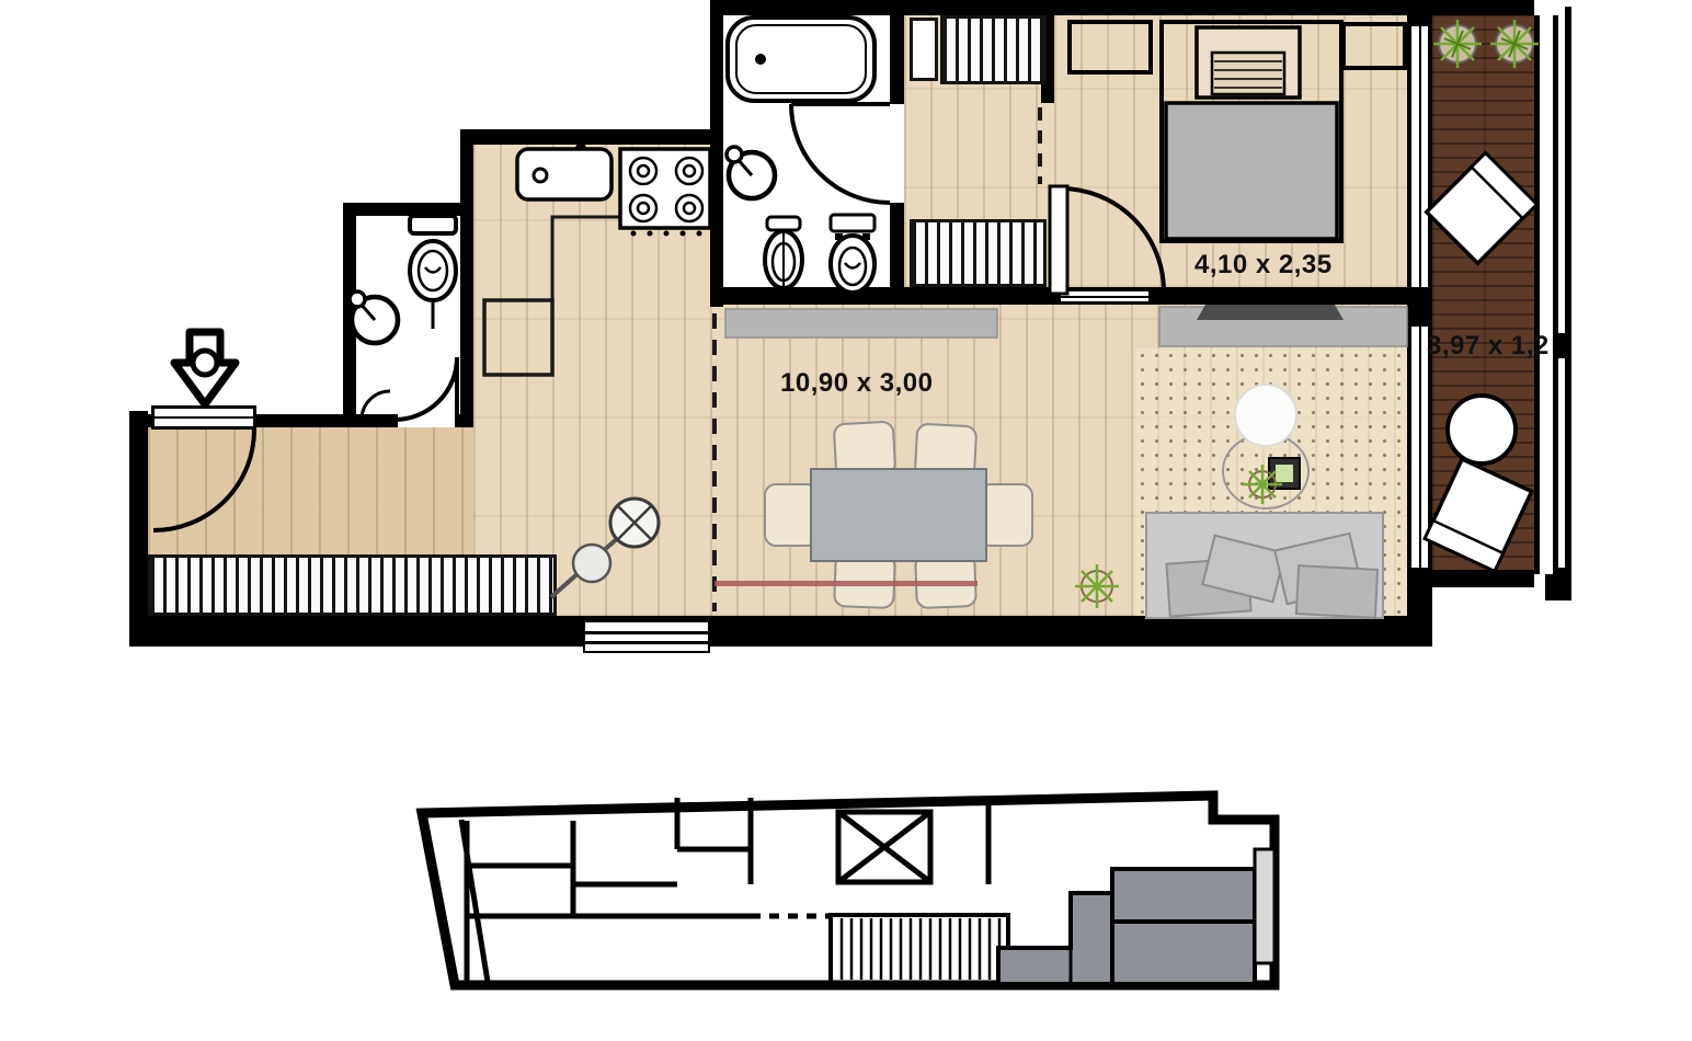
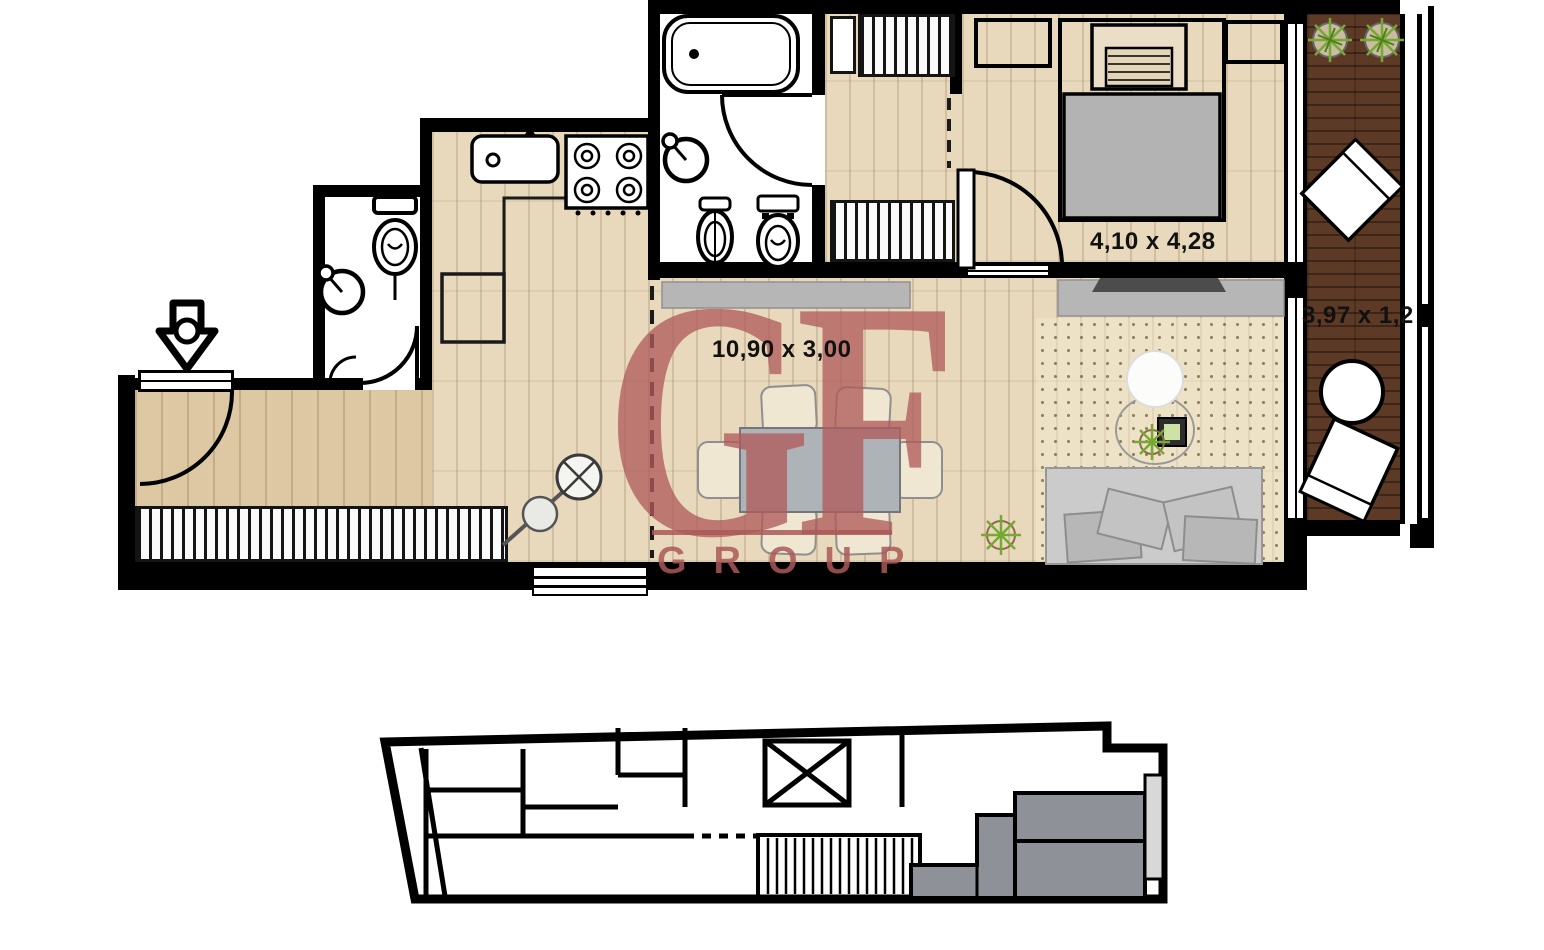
  10,90 x 3,00
- 4,10 x 2,35
+ 4,10 x 4,28
  3,97 x 1,2
+ GF
+ GROUP
